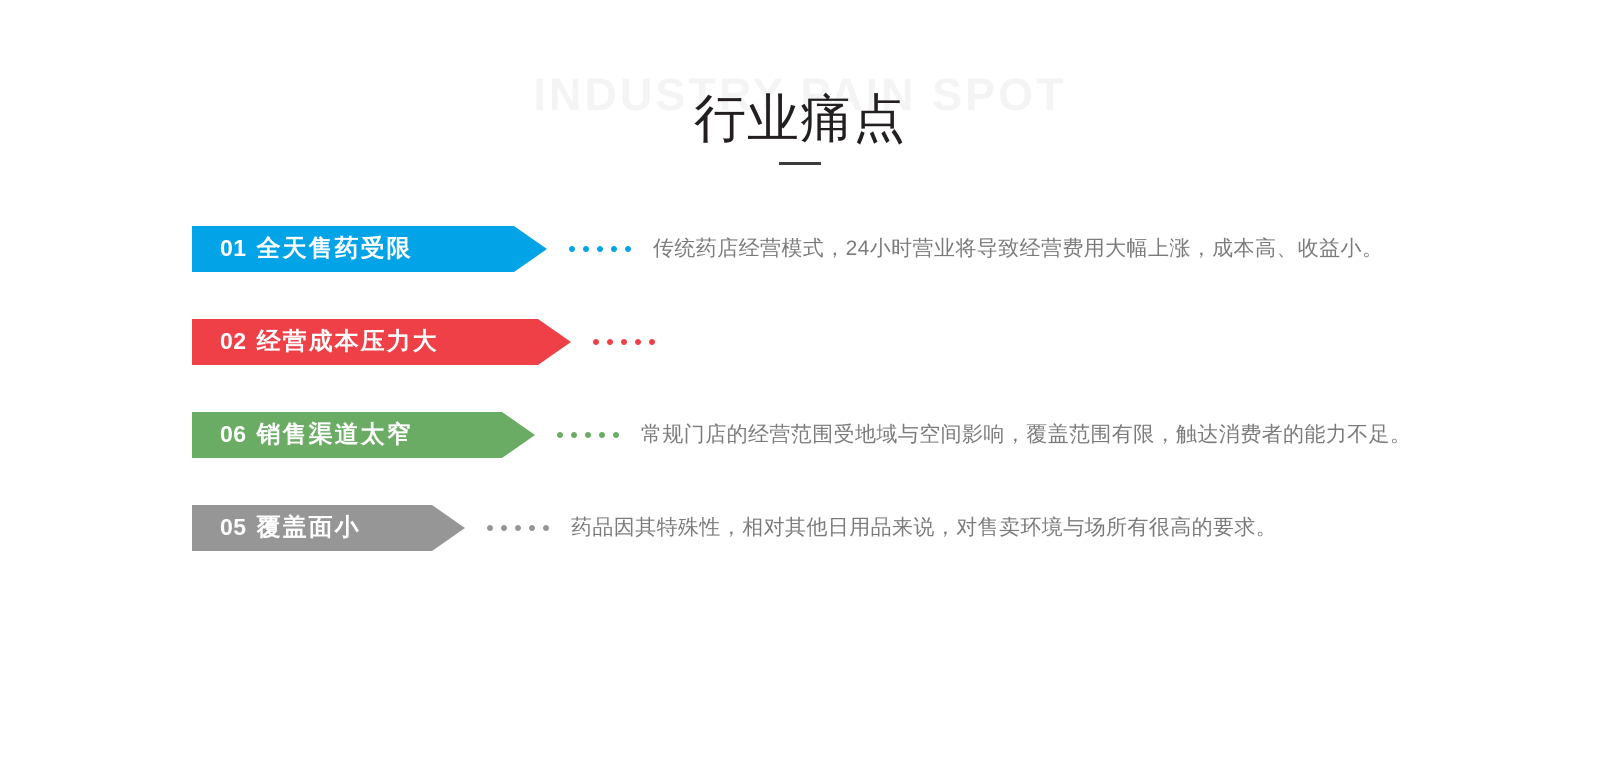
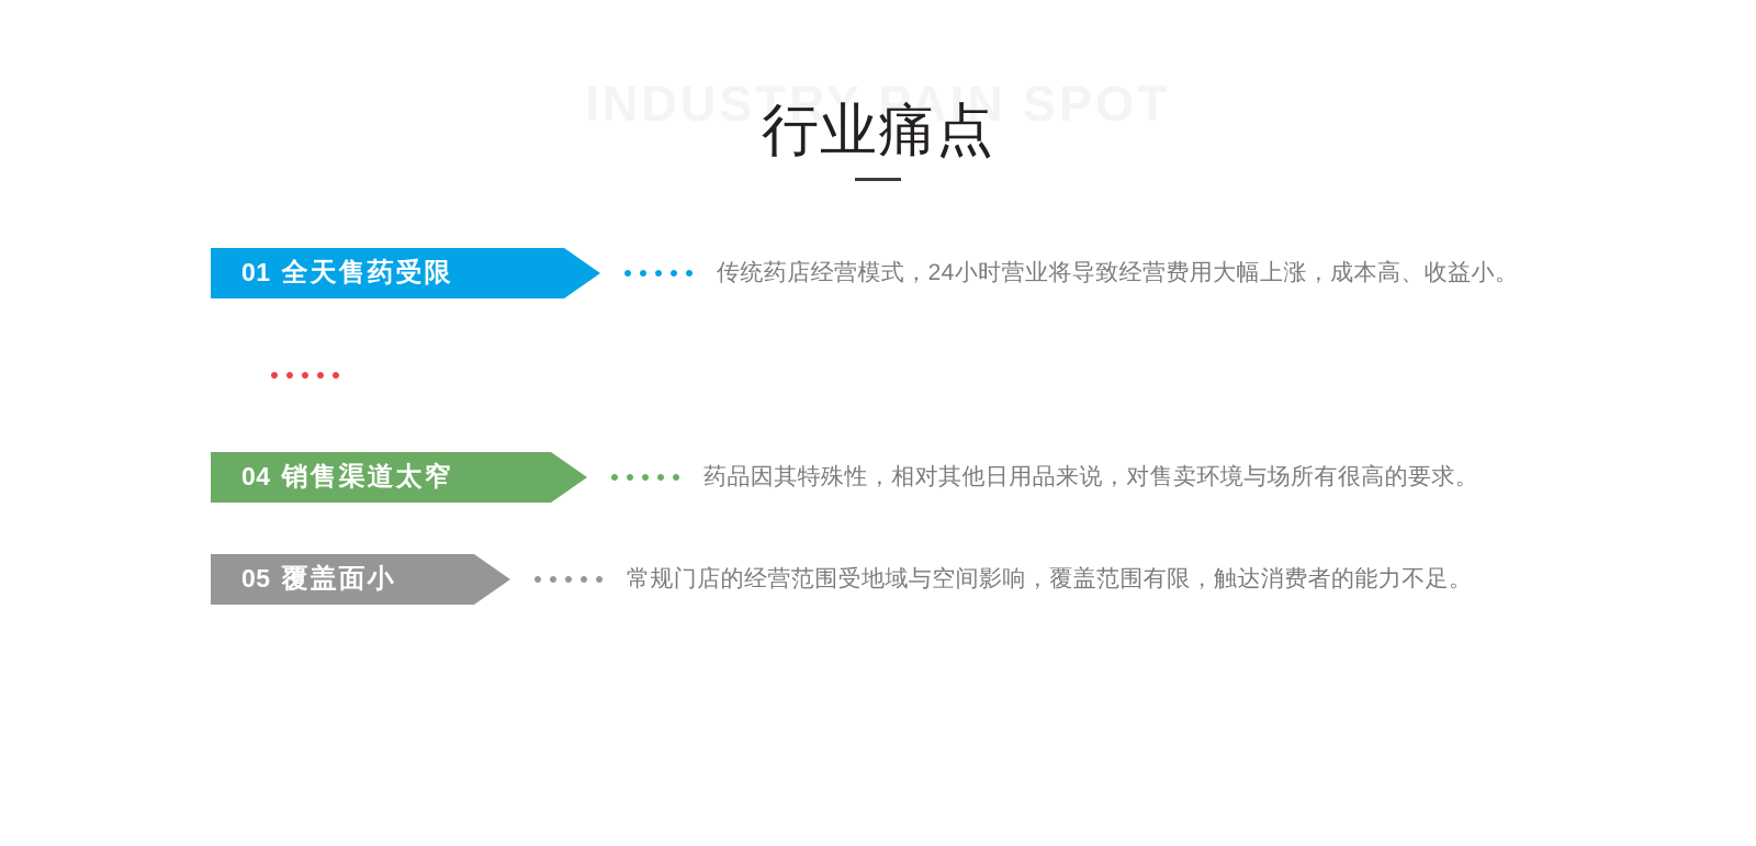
  INDUSTRY PAIN SPOT
  行业痛点
  01
  全天售药受限
  传统药店经营模式，24小时营业将导致经营费用大幅上涨，成本高、收益小。
- 02
- 经营成本压力大
- 06
+ 04
  销售渠道太窄
- 常规门店的经营范围受地域与空间影响，覆盖范围有限，触达消费者的能力不足。
+ 药品因其特殊性，相对其他日用品来说，对售卖环境与场所有很高的要求。
  05
  覆盖面小
- 药品因其特殊性，相对其他日用品来说，对售卖环境与场所有很高的要求。
+ 常规门店的经营范围受地域与空间影响，覆盖范围有限，触达消费者的能力不足。
